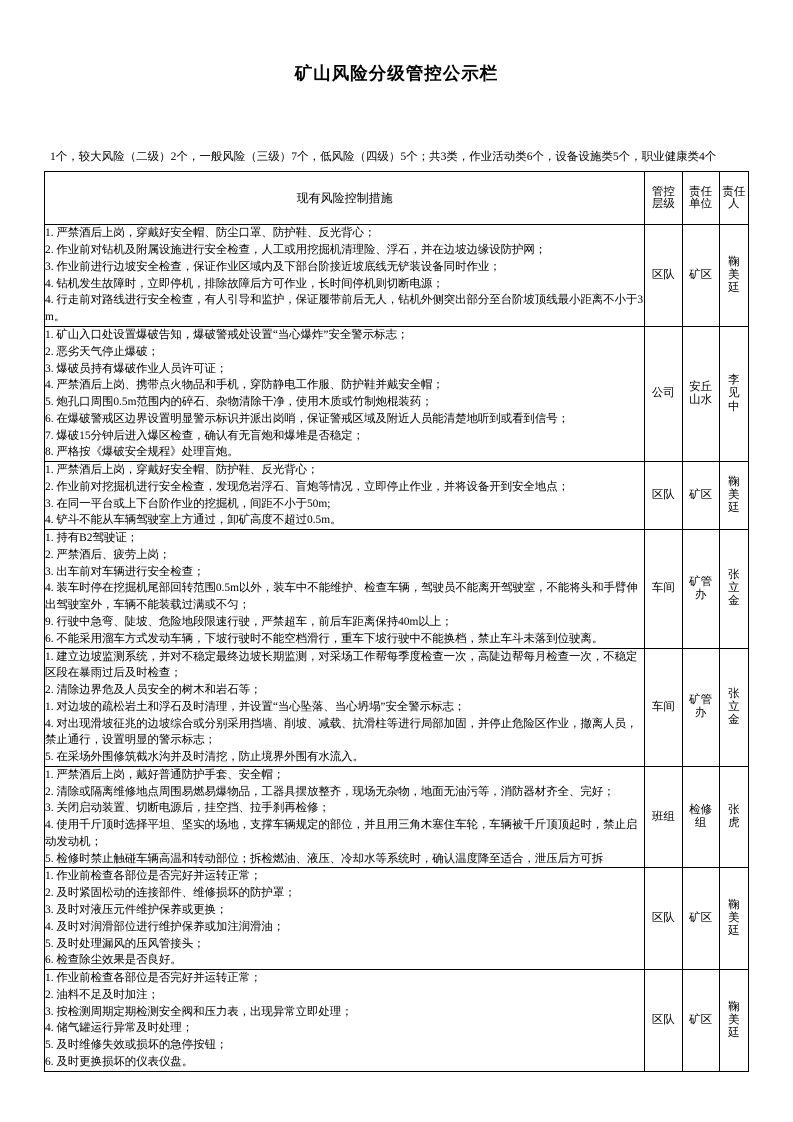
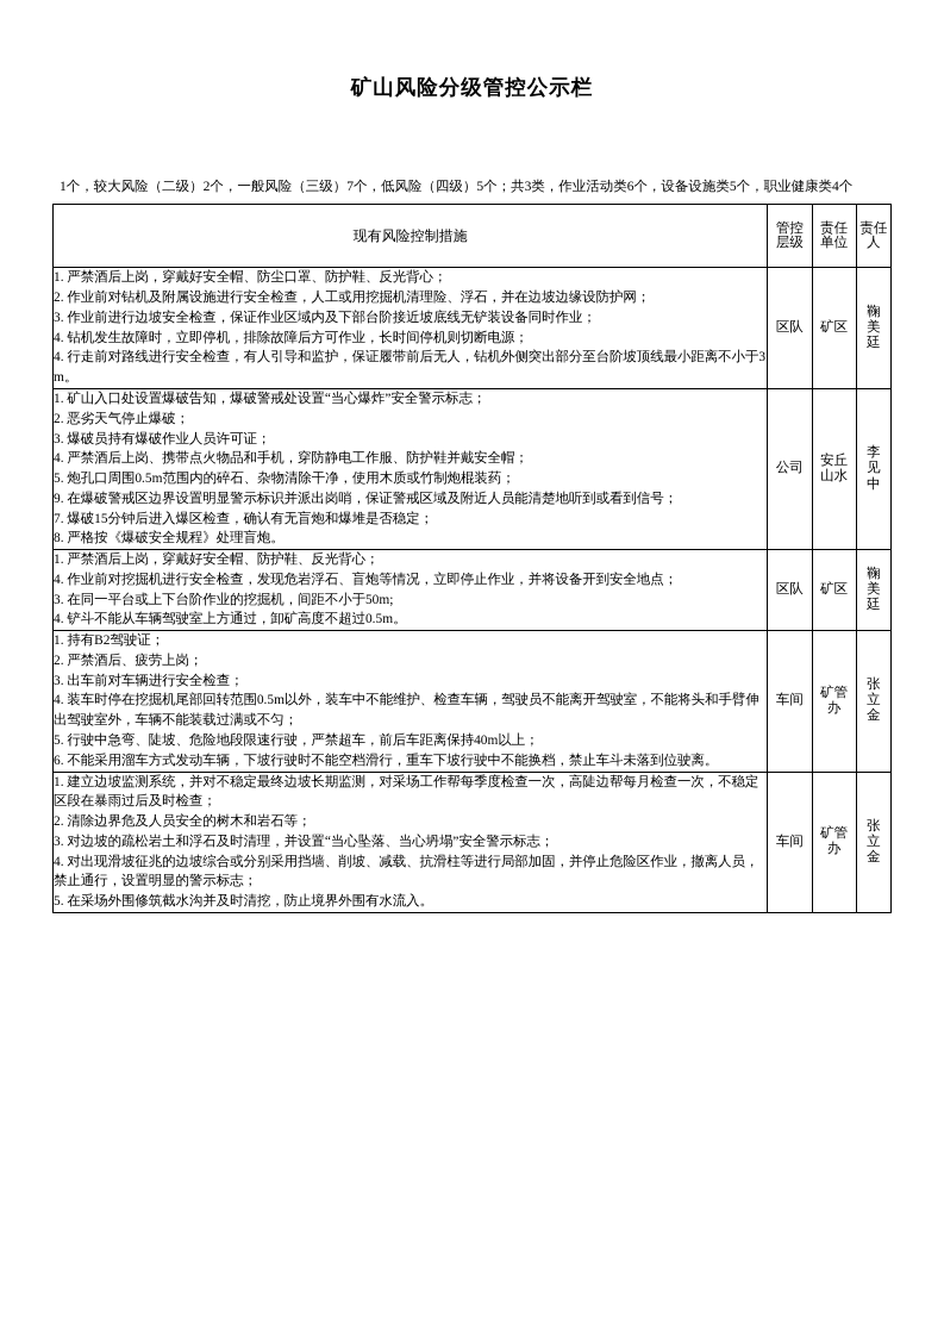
  矿山风险分级管控公示栏
  1个，较大风险（二级）2个，一般风险（三级）7个，低风险（四级）5个；共3类，作业活动类6个，设备设施类5个，职业健康类4个
  现有风险控制措施	管控层级	责任单位	责任人
  1. 严禁酒后上岗，穿戴好安全帽、防尘口罩、防护鞋、反光背心；2. 作业前对钻机及附属设施进行安全检查，人工或用挖掘机清理险、浮石，并在边坡边缘设防护网；3. 作业前进行边坡安全检查，保证作业区域内及下部台阶接近坡底线无铲装设备同时作业；4. 钻机发生故障时，立即停机，排除故障后方可作业，长时间停机则切断电源；4. 行走前对路线进行安全检查，有人引导和监护，保证履带前后无人，钻机外侧突出部分至台阶坡顶线最小距离不小于3m。	区队	矿区	鞠美廷
- 1. 矿山入口处设置爆破告知，爆破警戒处设置“当心爆炸”安全警示标志；2. 恶劣天气停止爆破；3. 爆破员持有爆破作业人员许可证；4. 严禁酒后上岗、携带点火物品和手机，穿防静电工作服、防护鞋并戴安全帽；5. 炮孔口周围0.5m范围内的碎石、杂物清除干净，使用木质或竹制炮棍装药；6. 在爆破警戒区边界设置明显警示标识并派出岗哨，保证警戒区域及附近人员能清楚地听到或看到信号；7. 爆破15分钟后进入爆区检查，确认有无盲炮和爆堆是否稳定；8. 严格按《爆破安全规程》处理盲炮。	公司	安丘山水	李见中
+ 1. 矿山入口处设置爆破告知，爆破警戒处设置“当心爆炸”安全警示标志；2. 恶劣天气停止爆破；3. 爆破员持有爆破作业人员许可证；4. 严禁酒后上岗、携带点火物品和手机，穿防静电工作服、防护鞋并戴安全帽；5. 炮孔口周围0.5m范围内的碎石、杂物清除干净，使用木质或竹制炮棍装药；9. 在爆破警戒区边界设置明显警示标识并派出岗哨，保证警戒区域及附近人员能清楚地听到或看到信号；7. 爆破15分钟后进入爆区检查，确认有无盲炮和爆堆是否稳定；8. 严格按《爆破安全规程》处理盲炮。	公司	安丘山水	李见中
- 1. 严禁酒后上岗，穿戴好安全帽、防护鞋、反光背心；2. 作业前对挖掘机进行安全检查，发现危岩浮石、盲炮等情况，立即停止作业，并将设备开到安全地点；3. 在同一平台或上下台阶作业的挖掘机，间距不小于50m;4. 铲斗不能从车辆驾驶室上方通过，卸矿高度不超过0.5m。	区队	矿区	鞠美廷
+ 1. 严禁酒后上岗，穿戴好安全帽、防护鞋、反光背心；4. 作业前对挖掘机进行安全检查，发现危岩浮石、盲炮等情况，立即停止作业，并将设备开到安全地点；3. 在同一平台或上下台阶作业的挖掘机，间距不小于50m;4. 铲斗不能从车辆驾驶室上方通过，卸矿高度不超过0.5m。	区队	矿区	鞠美廷
- 1. 持有B2驾驶证；2. 严禁酒后、疲劳上岗；3. 出车前对车辆进行安全检查；4. 装车时停在挖掘机尾部回转范围0.5m以外，装车中不能维护、检查车辆，驾驶员不能离开驾驶室，不能将头和手臂伸出驾驶室外，车辆不能装载过满或不匀；9. 行驶中急弯、陡坡、危险地段限速行驶，严禁超车，前后车距离保持40m以上；6. 不能采用溜车方式发动车辆，下坡行驶时不能空档滑行，重车下坡行驶中不能换档，禁止车斗未落到位驶离。	车间	矿管办	张立金
+ 1. 持有B2驾驶证；2. 严禁酒后、疲劳上岗；3. 出车前对车辆进行安全检查；4. 装车时停在挖掘机尾部回转范围0.5m以外，装车中不能维护、检查车辆，驾驶员不能离开驾驶室，不能将头和手臂伸出驾驶室外，车辆不能装载过满或不匀；5. 行驶中急弯、陡坡、危险地段限速行驶，严禁超车，前后车距离保持40m以上；6. 不能采用溜车方式发动车辆，下坡行驶时不能空档滑行，重车下坡行驶中不能换档，禁止车斗未落到位驶离。	车间	矿管办	张立金
- 1. 建立边坡监测系统，并对不稳定最终边坡长期监测，对采场工作帮每季度检查一次，高陡边帮每月检查一次，不稳定区段在暴雨过后及时检查；2. 清除边界危及人员安全的树木和岩石等；1. 对边坡的疏松岩土和浮石及时清理，并设置“当心坠落、当心坍塌”安全警示标志；4. 对出现滑坡征兆的边坡综合或分别采用挡墙、削坡、减载、抗滑柱等进行局部加固，并停止危险区作业，撤离人员，禁止通行，设置明显的警示标志；5. 在采场外围修筑截水沟并及时清挖，防止境界外围有水流入。	车间	矿管办	张立金
+ 1. 建立边坡监测系统，并对不稳定最终边坡长期监测，对采场工作帮每季度检查一次，高陡边帮每月检查一次，不稳定区段在暴雨过后及时检查；2. 清除边界危及人员安全的树木和岩石等；3. 对边坡的疏松岩土和浮石及时清理，并设置“当心坠落、当心坍塌”安全警示标志；4. 对出现滑坡征兆的边坡综合或分别采用挡墙、削坡、减载、抗滑柱等进行局部加固，并停止危险区作业，撤离人员，禁止通行，设置明显的警示标志；5. 在采场外围修筑截水沟并及时清挖，防止境界外围有水流入。	车间	矿管办	张立金
- 1. 严禁酒后上岗，戴好普通防护手套、安全帽；2. 清除或隔离维修地点周围易燃易爆物品，工器具摆放整齐，现场无杂物，地面无油污等，消防器材齐全、完好；3. 关闭启动装置、切断电源后，挂空挡、拉手刹再检修；4. 使用千斤顶时选择平坦、坚实的场地，支撑车辆规定的部位，并且用三角木塞住车轮，车辆被千斤顶顶起时，禁止启动发动机；5. 检修时禁止触碰车辆高温和转动部位；拆检燃油、液压、冷却水等系统时，确认温度降至适合，泄压后方可拆	班组	检修组	张虎
- 1. 作业前检查各部位是否完好并运转正常；2. 及时紧固松动的连接部件、维修损坏的防护罩；3. 及时对液压元件维护保养或更换；4. 及时对润滑部位进行维护保养或加注润滑油；5. 及时处理漏风的压风管接头；6. 检查除尘效果是否良好。	区队	矿区	鞠美廷
- 1. 作业前检查各部位是否完好并运转正常；2. 油料不足及时加注；3. 按检测周期定期检测安全阀和压力表，出现异常立即处理；4. 储气罐运行异常及时处理；5. 及时维修失效或损坏的急停按钮；6. 及时更换损坏的仪表仪盘。	区队	矿区	鞠美廷
